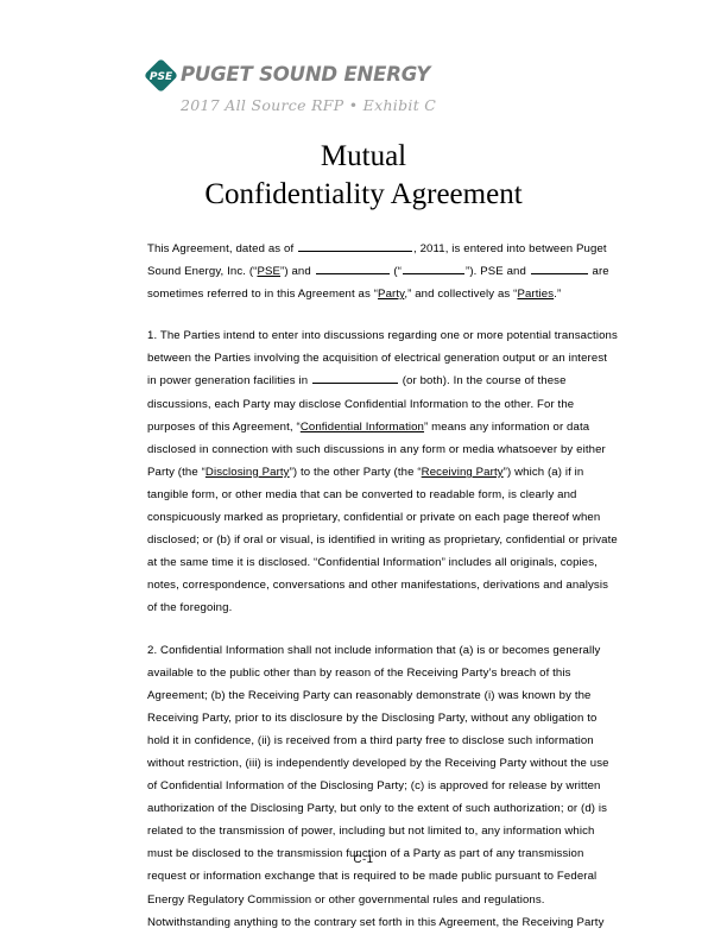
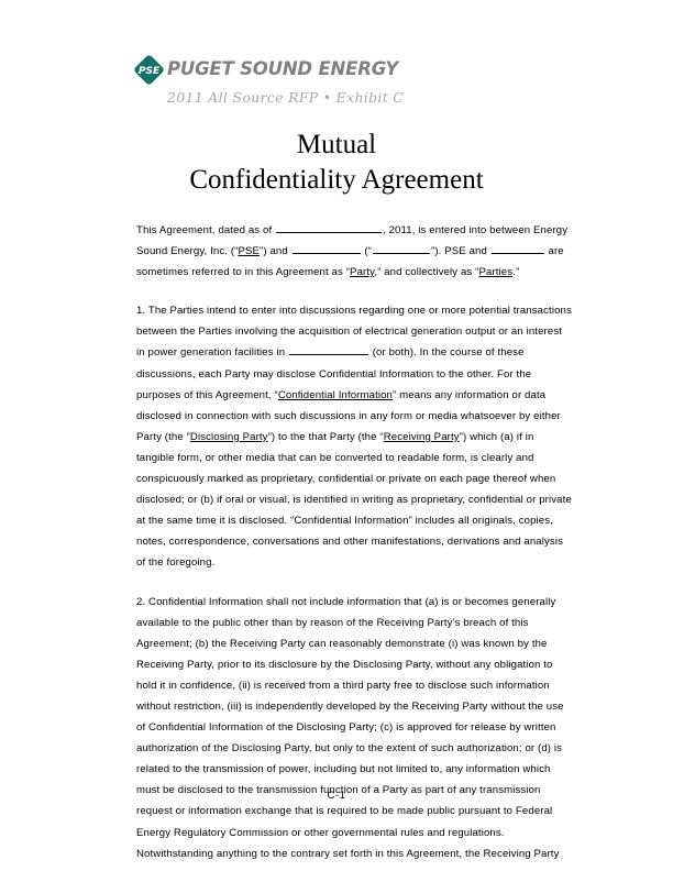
  PSE
  PUGET SOUND ENERGY
- 2017 All Source RFP • Exhibit C
+ 2011 All Source RFP • Exhibit C
  Mutual
  Confidentiality Agreement
- This Agreement, dated as of , 2011, is entered into between Puget Sound Energy, Inc. (“PSE”) and (“ ”). PSE and are sometimes referred to in this Agreement as “Party,” and collectively as “Parties.”
+ This Agreement, dated as of , 2011, is entered into between Energy Sound Energy, Inc. (“PSE”) and (“ ”). PSE and are sometimes referred to in this Agreement as “Party,” and collectively as “Parties.”
- 1. The Parties intend to enter into discussions regarding one or more potential transactions between the Parties involving the acquisition of electrical generation output or an interest in power generation facilities in (or both). In the course of these discussions, each Party may disclose Confidential Information to the other. For the purposes of this Agreement, “Confidential Information” means any information or data disclosed in connection with such discussions in any form or media whatsoever by either Party (the “Disclosing Party”) to the other Party (the “Receiving Party”) which (a) if in tangible form, or other media that can be converted to readable form, is clearly and conspicuously marked as proprietary, confidential or private on each page thereof when disclosed; or (b) if oral or visual, is identified in writing as proprietary, confidential or private at the same time it is disclosed. “Confidential Information” includes all originals, copies, notes, correspondence, conversations and other manifestations, derivations and analysis of the foregoing.
+ 1. The Parties intend to enter into discussions regarding one or more potential transactions between the Parties involving the acquisition of electrical generation output or an interest in power generation facilities in (or both). In the course of these discussions, each Party may disclose Confidential Information to the other. For the purposes of this Agreement, “Confidential Information” means any information or data disclosed in connection with such discussions in any form or media whatsoever by either Party (the “Disclosing Party”) to the that Party (the “Receiving Party”) which (a) if in tangible form, or other media that can be converted to readable form, is clearly and conspicuously marked as proprietary, confidential or private on each page thereof when disclosed; or (b) if oral or visual, is identified in writing as proprietary, confidential or private at the same time it is disclosed. “Confidential Information” includes all originals, copies, notes, correspondence, conversations and other manifestations, derivations and analysis of the foregoing.
  2. Confidential Information shall not include information that (a) is or becomes generally available to the public other than by reason of the Receiving Party’s breach of this Agreement; (b) the Receiving Party can reasonably demonstrate (i) was known by the Receiving Party, prior to its disclosure by the Disclosing Party, without any obligation to hold it in confidence, (ii) is received from a third party free to disclose such information without restriction, (iii) is independently developed by the Receiving Party without the use of Confidential Information of the Disclosing Party; (c) is approved for release by written authorization of the Disclosing Party, but only to the extent of such authorization; or (d) is related to the transmission of power, including but not limited to, any information which must be disclosed to the transmission function of a Party as part of any transmission request or information exchange that is required to be made public pursuant to Federal Energy Regulatory Commission or other governmental rules and regulations. Notwithstanding anything to the contrary set forth in this Agreement, the Receiving Party
  C-1
